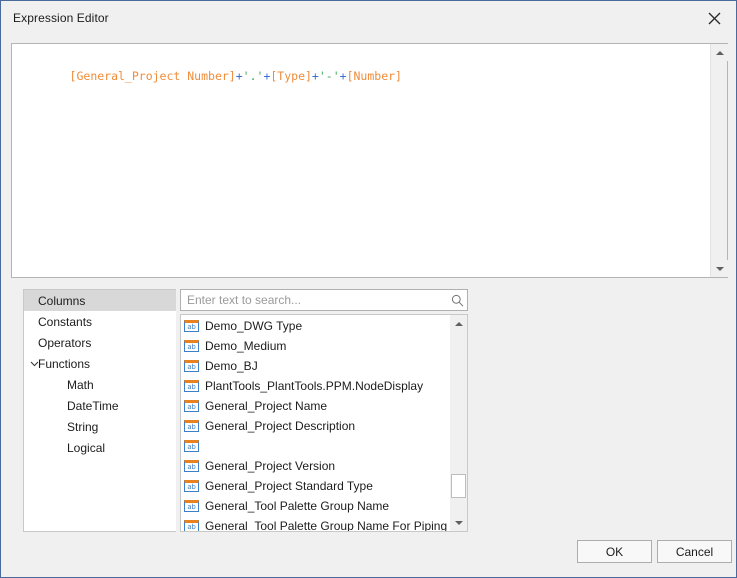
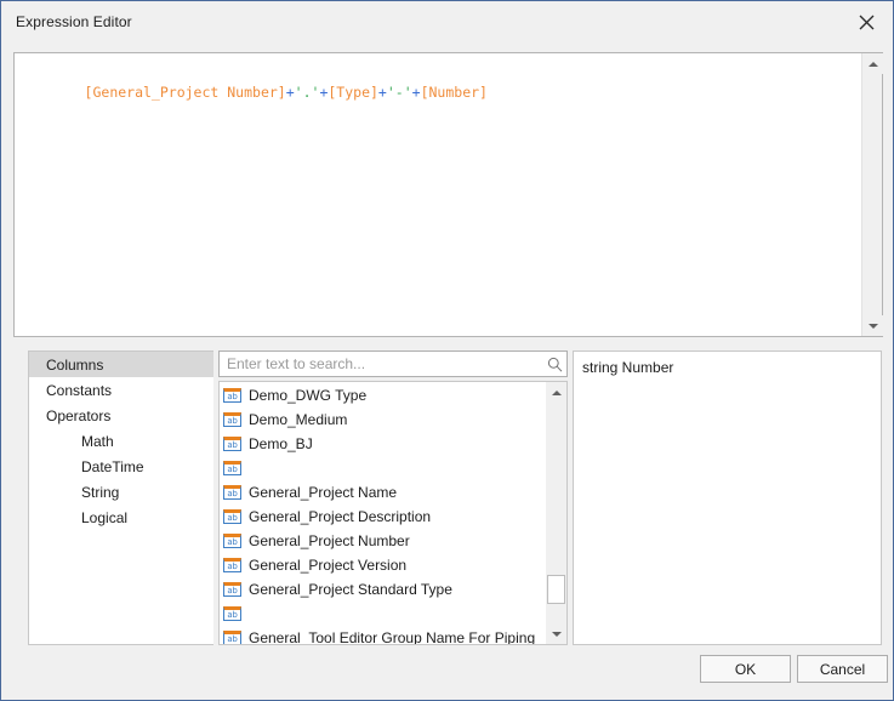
  Expression Editor
  [General_Project Number]+'.'+[Type]+'-'+[Number]
  Columns
  Constants
  Operators
- Functions
  Math
  DateTime
  String
  Logical
  Enter text to search...
  ab
  Demo_DWG Type
  ab
  Demo_Medium
  ab
  Demo_BJ
  ab
- PlantTools_PlantTools.PPM.NodeDisplay
  ab
  General_Project Name
  ab
  General_Project Description
  ab
+ General_Project Number
  ab
  General_Project Version
  ab
  General_Project Standard Type
  ab
- General_Tool Palette Group Name
  ab
- General_Tool Palette Group Name For Piping
+ General_Tool Editor Group Name For Piping
+ string Number
  OK
  Cancel
